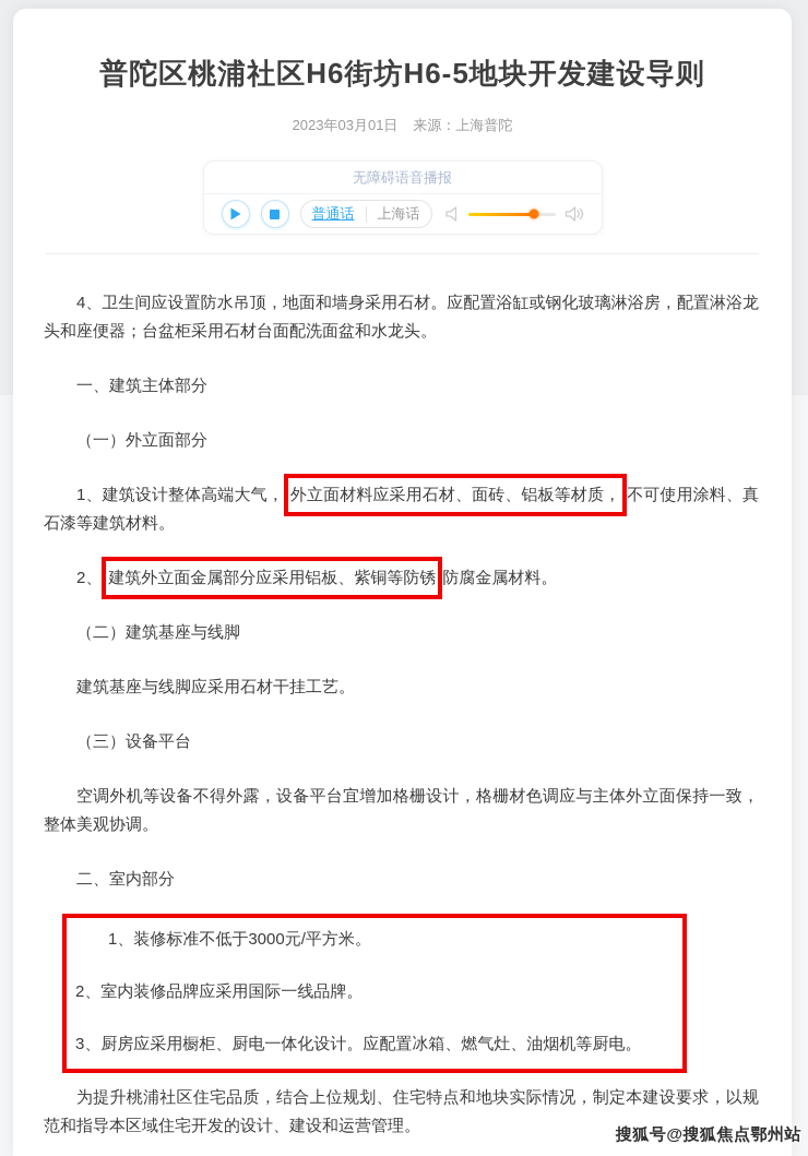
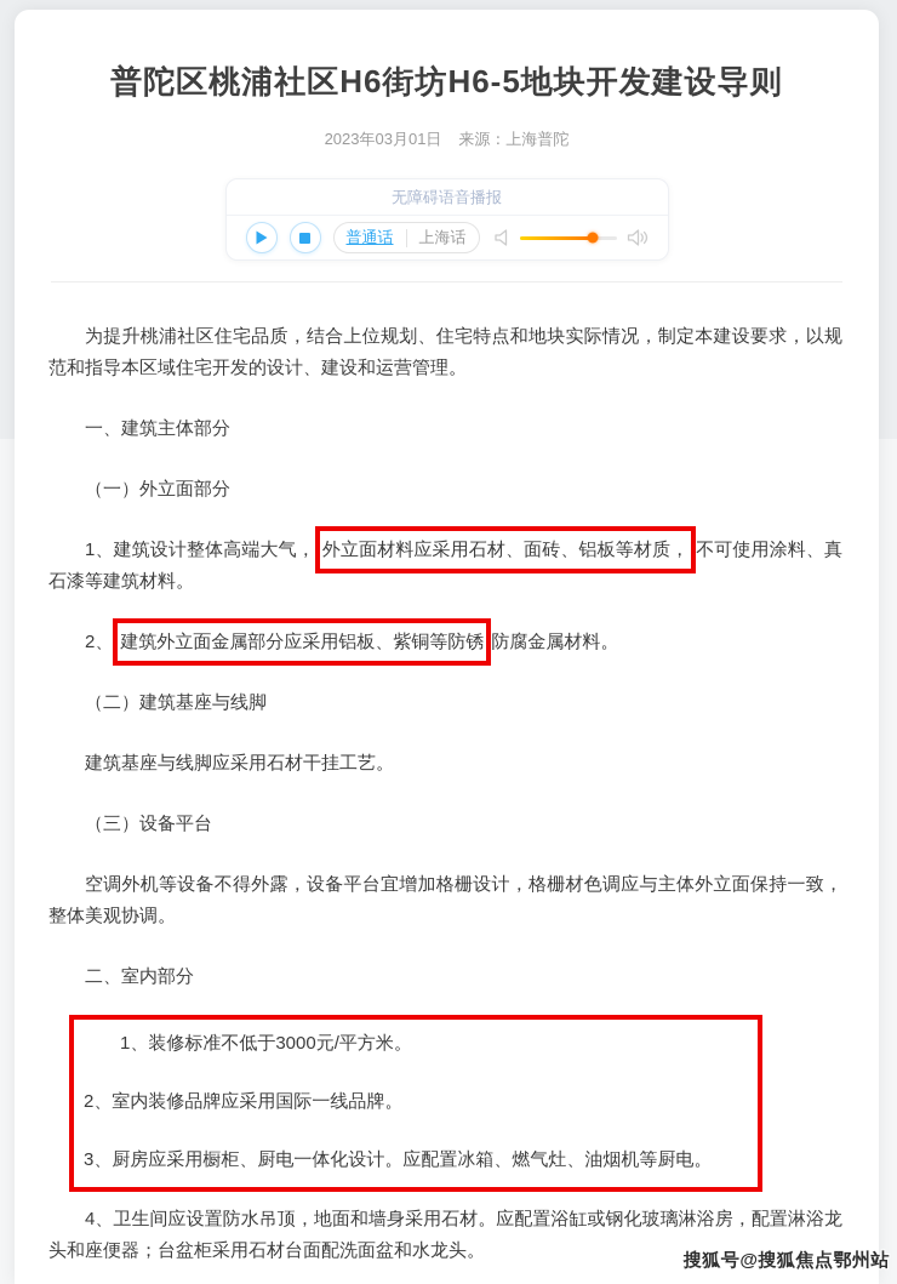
  普陀区桃浦社区H6街坊H6-5地块开发建设导则
  2023年03月01日 来源：上海普陀
  无障碍语音播报
  普通话
  上海话
- 4、卫生间应设置防水吊顶，地面和墙身采用石材。应配置浴缸或钢化玻璃淋浴房，配置淋浴龙头和座便器；台盆柜采用石材台面配洗面盆和水龙头。
+ 为提升桃浦社区住宅品质，结合上位规划、住宅特点和地块实际情况，制定本建设要求，以规范和指导本区域住宅开发的设计、建设和运营管理。
  一、建筑主体部分
  （一）外立面部分
  1、建筑设计整体高端大气， 外立面材料应采用石材、面砖、铝板等材质， 不可使用涂料、真石漆等建筑材料。
  2、 建筑外立面金属部分应采用铝板、紫铜等防锈 防腐金属材料。
  （二）建筑基座与线脚
  建筑基座与线脚应采用石材干挂工艺。
  （三）设备平台
  空调外机等设备不得外露，设备平台宜增加格栅设计，格栅材色调应与主体外立面保持一致，整体美观协调。
  二、室内部分
  1、装修标准不低于3000元/平方米。
  2、室内装修品牌应采用国际一线品牌。
  3、厨房应采用橱柜、厨电一体化设计。应配置冰箱、燃气灶、油烟机等厨电。
- 为提升桃浦社区住宅品质，结合上位规划、住宅特点和地块实际情况，制定本建设要求，以规范和指导本区域住宅开发的设计、建设和运营管理。
+ 4、卫生间应设置防水吊顶，地面和墙身采用石材。应配置浴缸或钢化玻璃淋浴房，配置淋浴龙头和座便器；台盆柜采用石材台面配洗面盆和水龙头。
  搜狐号@搜狐焦点鄂州站
